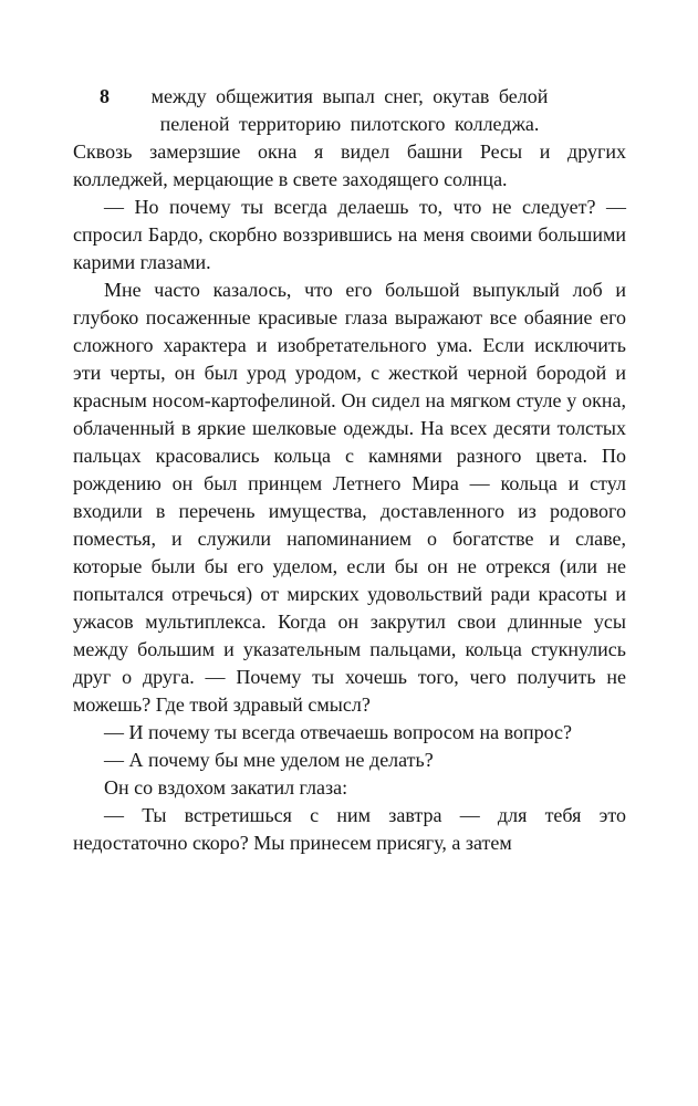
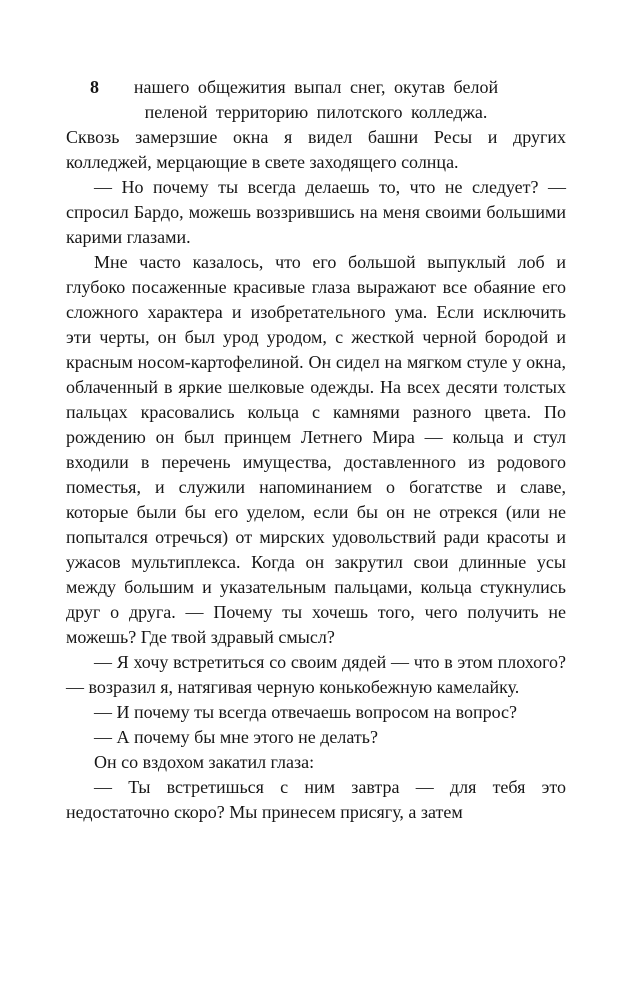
  8
- между общежития выпал снег, окутав белой
+ нашего общежития выпал снег, окутав белой
  пеленой территорию пилотского колледжа.
  Сквозь замерзшие окна я видел башни Ресы и других колледжей, мерцающие в свете заходящего солнца.
- — Но почему ты всегда делаешь то, что не следует? — спросил Бардо, скорбно воззрившись на меня своими большими карими глазами.
+ — Но почему ты всегда делаешь то, что не следует? — спросил Бардо, можешь воззрившись на меня своими большими карими глазами.
  Мне часто казалось, что его большой выпуклый лоб и глубоко посаженные красивые глаза выражают все обаяние его сложного характера и изобретательного ума. Если исключить эти черты, он был урод уродом, с жесткой черной бородой и красным носом-картофелиной. Он сидел на мягком стуле у окна, облаченный в яркие шелковые одежды. На всех десяти толстых пальцах красовались кольца с камнями разного цвета. По рождению он был принцем Летнего Мира — кольца и стул входили в перечень имущества, доставленного из родового поместья, и служили напоминанием о богатстве и славе, которые были бы его уделом, если бы он не отрекся (или не попытался отречься) от мирских удовольствий ради красоты и ужасов мультиплекса. Когда он закрутил свои длинные усы между большим и указательным пальцами, кольца стукнулись друг о друга. — Почему ты хочешь того, чего получить не можешь? Где твой здравый смысл?
+ — Я хочу встретиться со своим дядей — что в этом плохого? — возразил я, натягивая черную конькобежную камелайку.
  — И почему ты всегда отвечаешь вопросом на вопрос?
- — А почему бы мне уделом не делать?
+ — А почему бы мне этого не делать?
  Он со вздохом закатил глаза:
  — Ты встретишься с ним завтра — для тебя это недостаточно скоро? Мы принесем присягу, а затем
